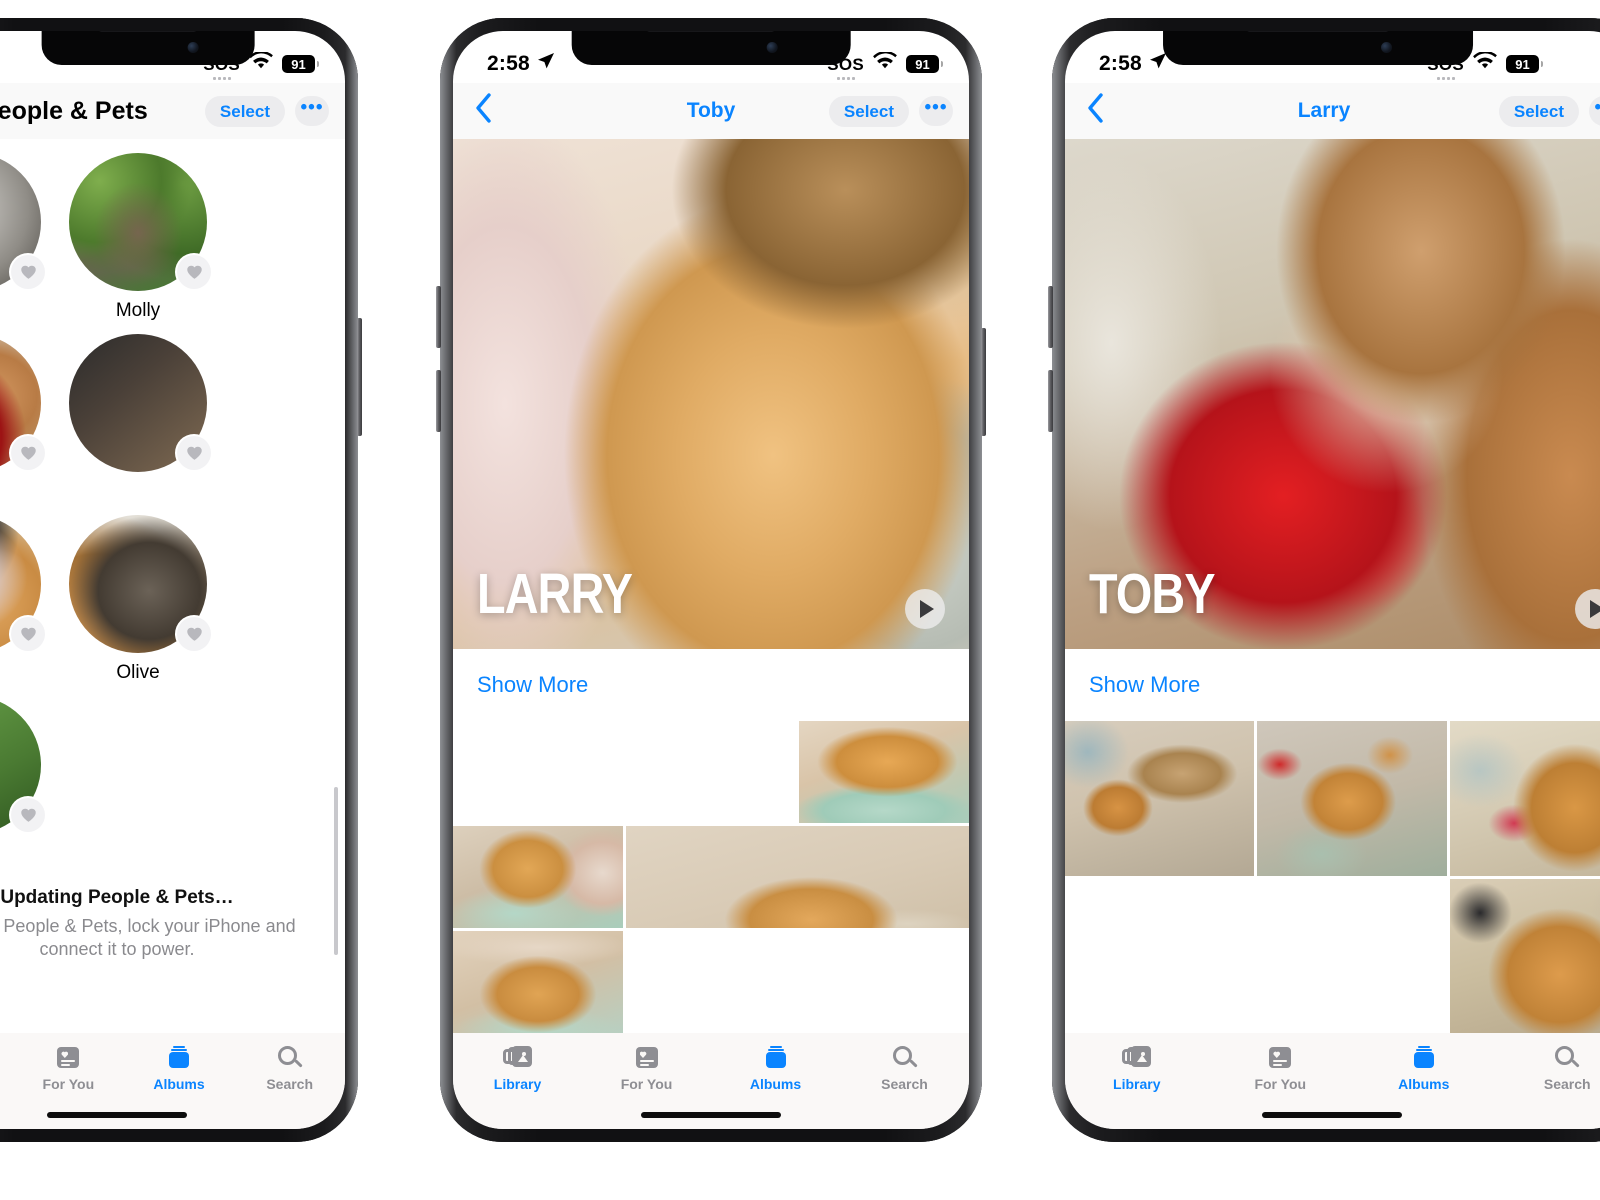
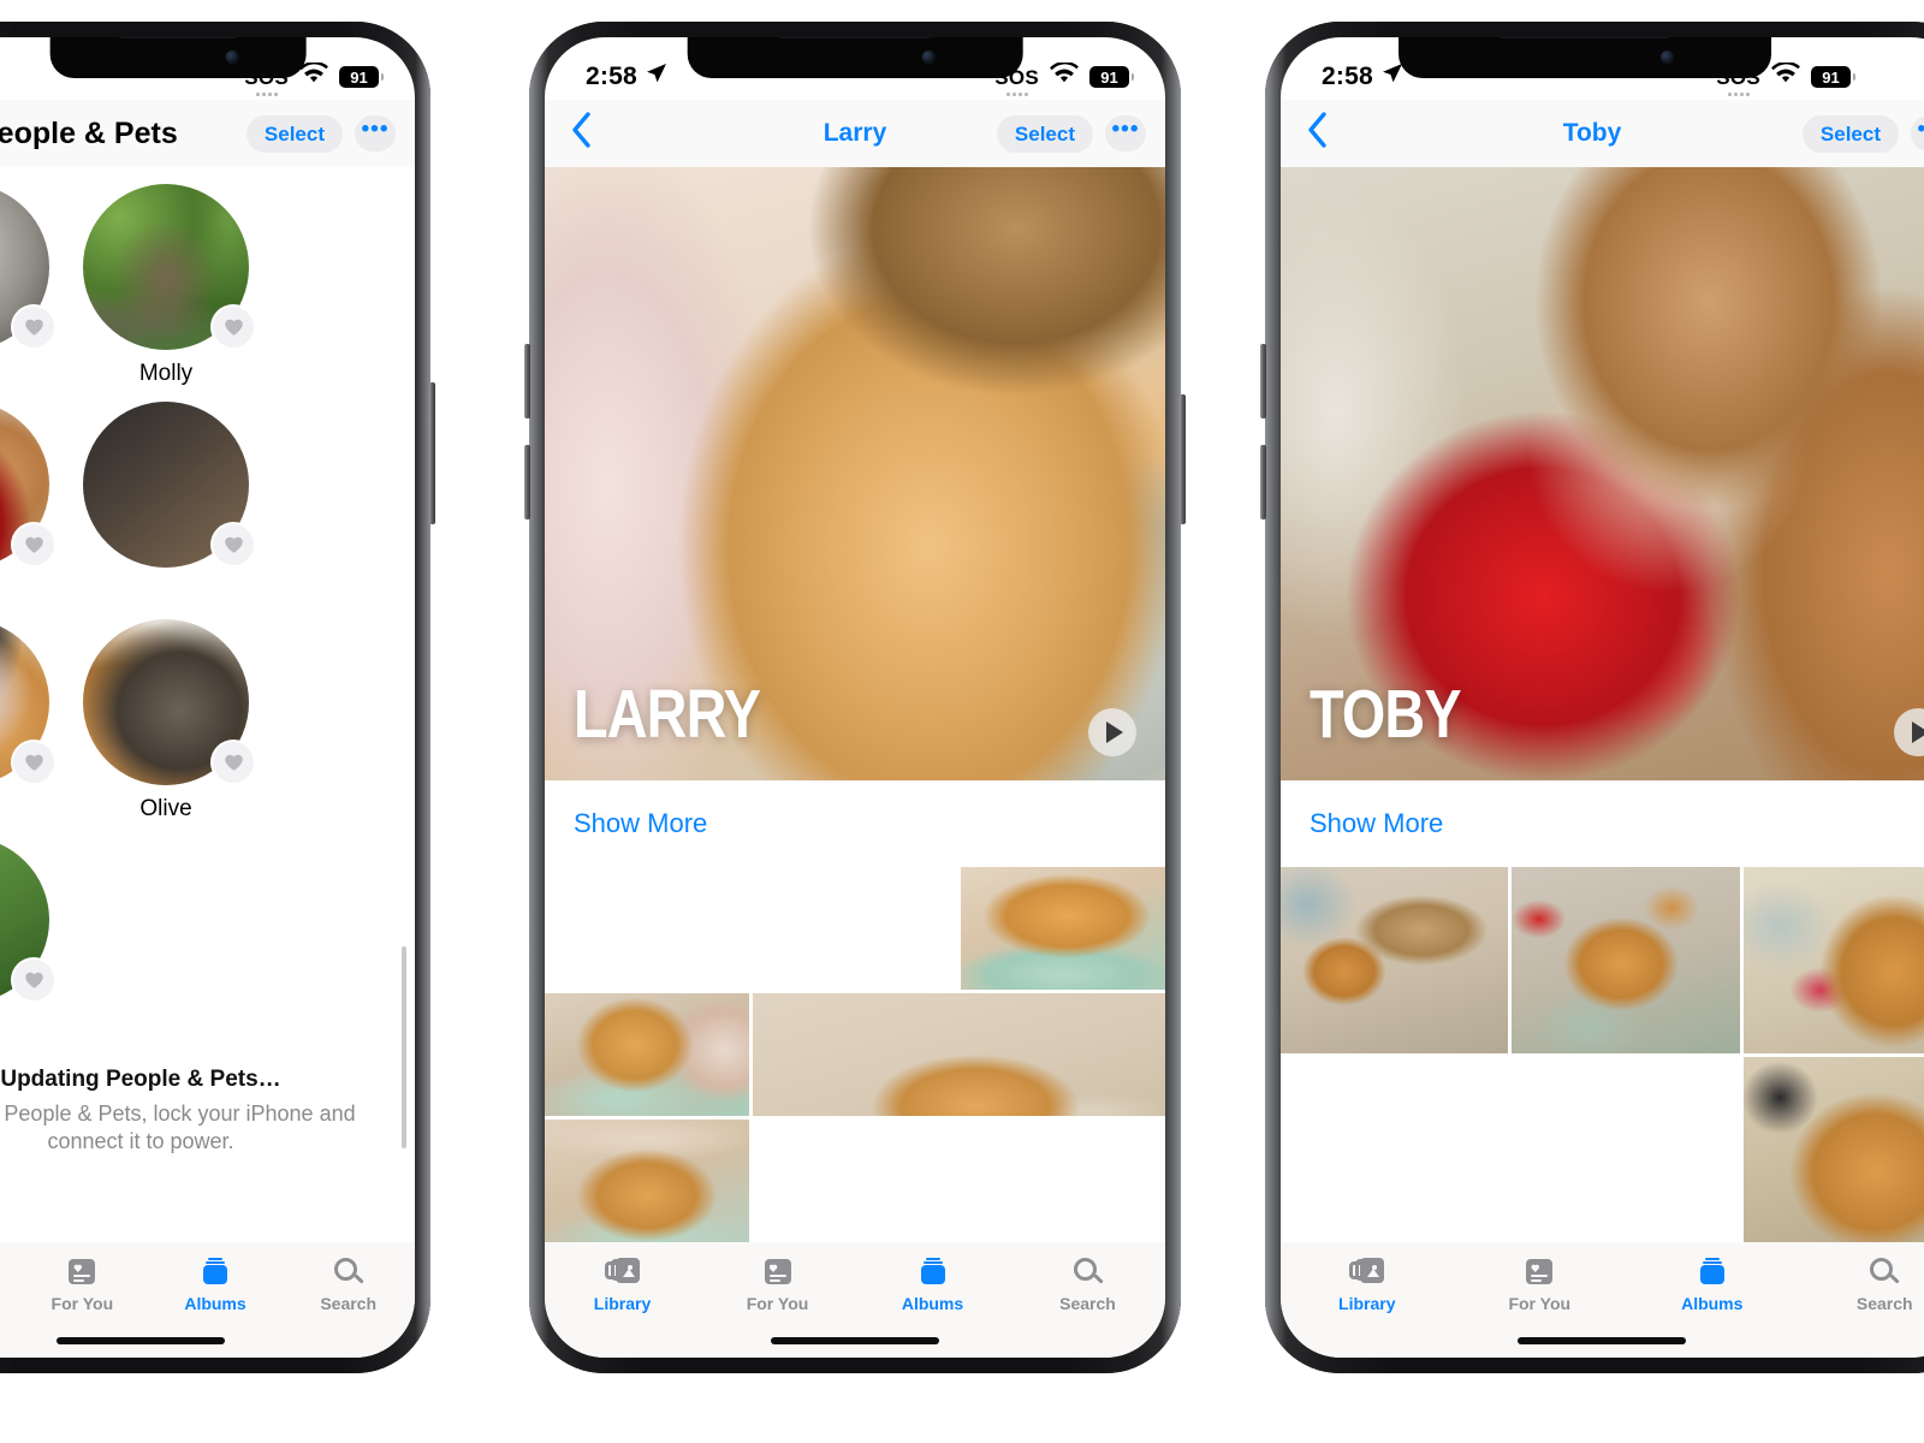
  91
  eople & Pets
  Select
  •••
  Molly
  Olive
  Updating People & Pets…
  People & Pets, lock your iPhone and connect it to power.
  For You
  Albums
  Search
  2:58
  91
- Toby
+ Larry
  Select
  •••
  LARRY
  Show More
  Library
  For You
  Albums
  Search
  2:58
  91
- Larry
+ Toby
  Select
  TOBY
  Show More
  Library
  For You
  Albums
  Search
